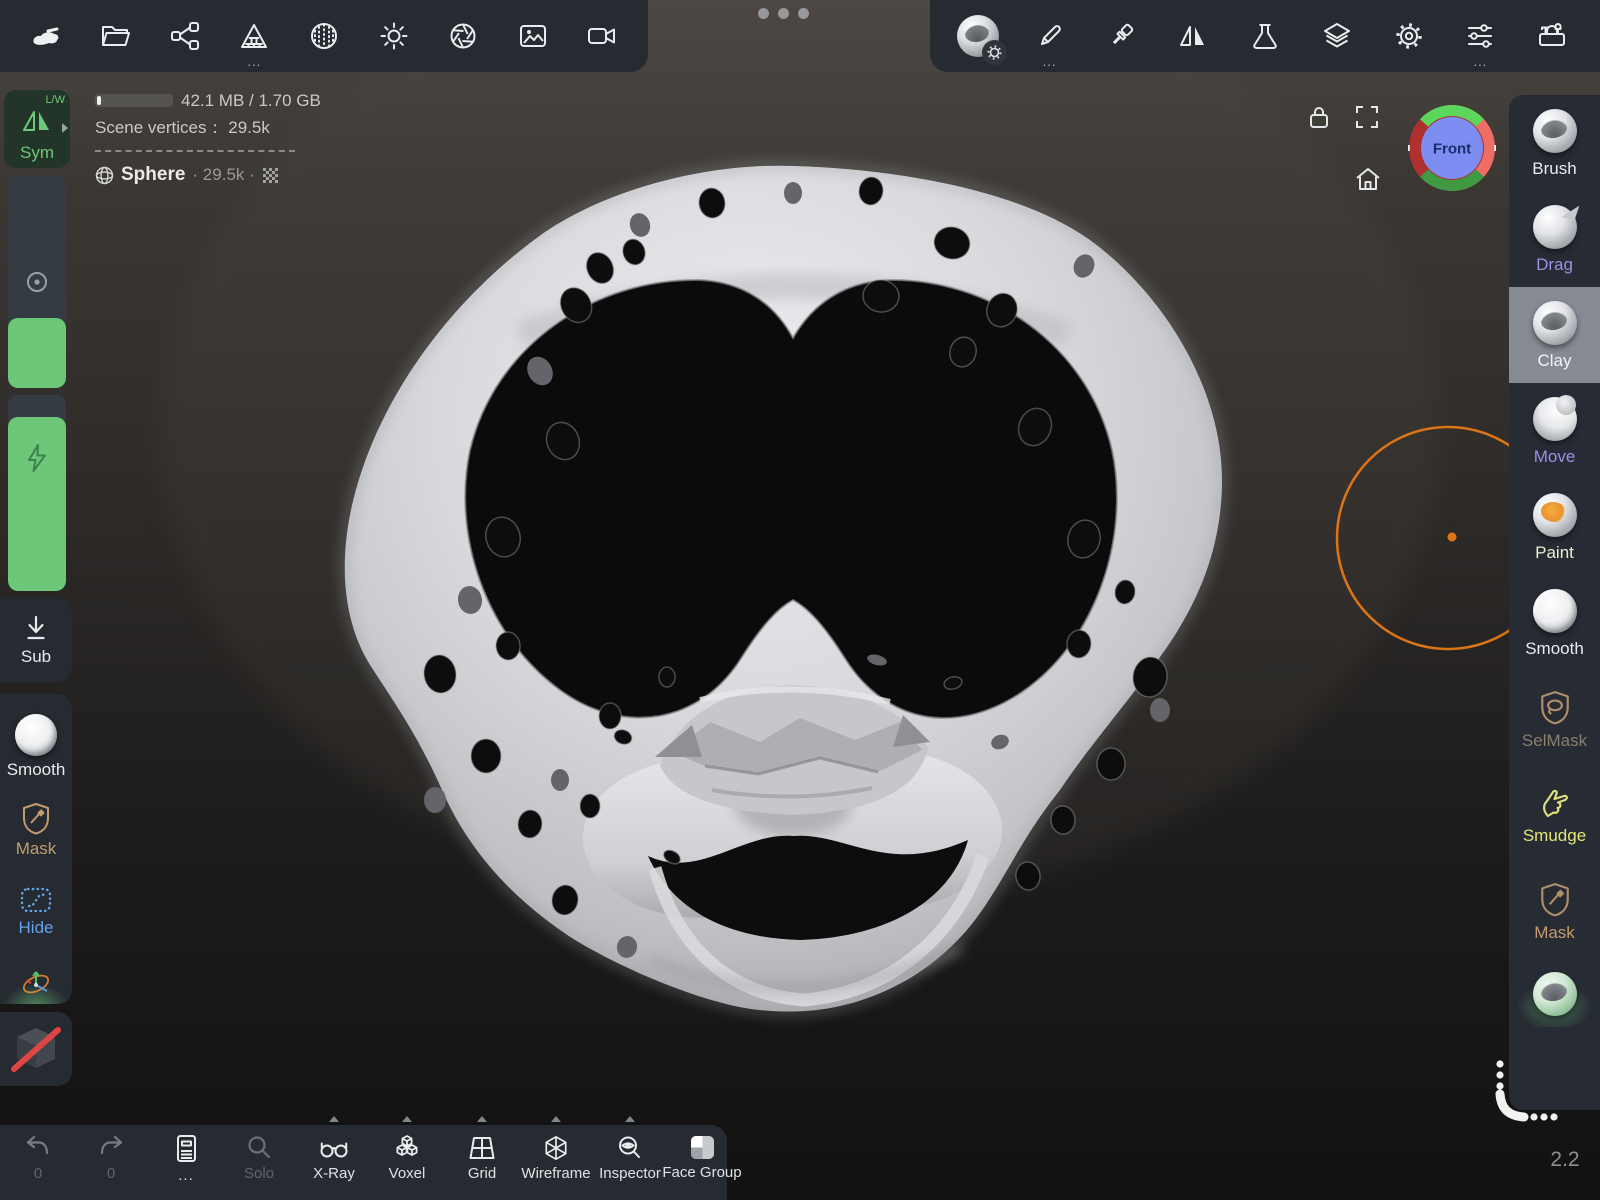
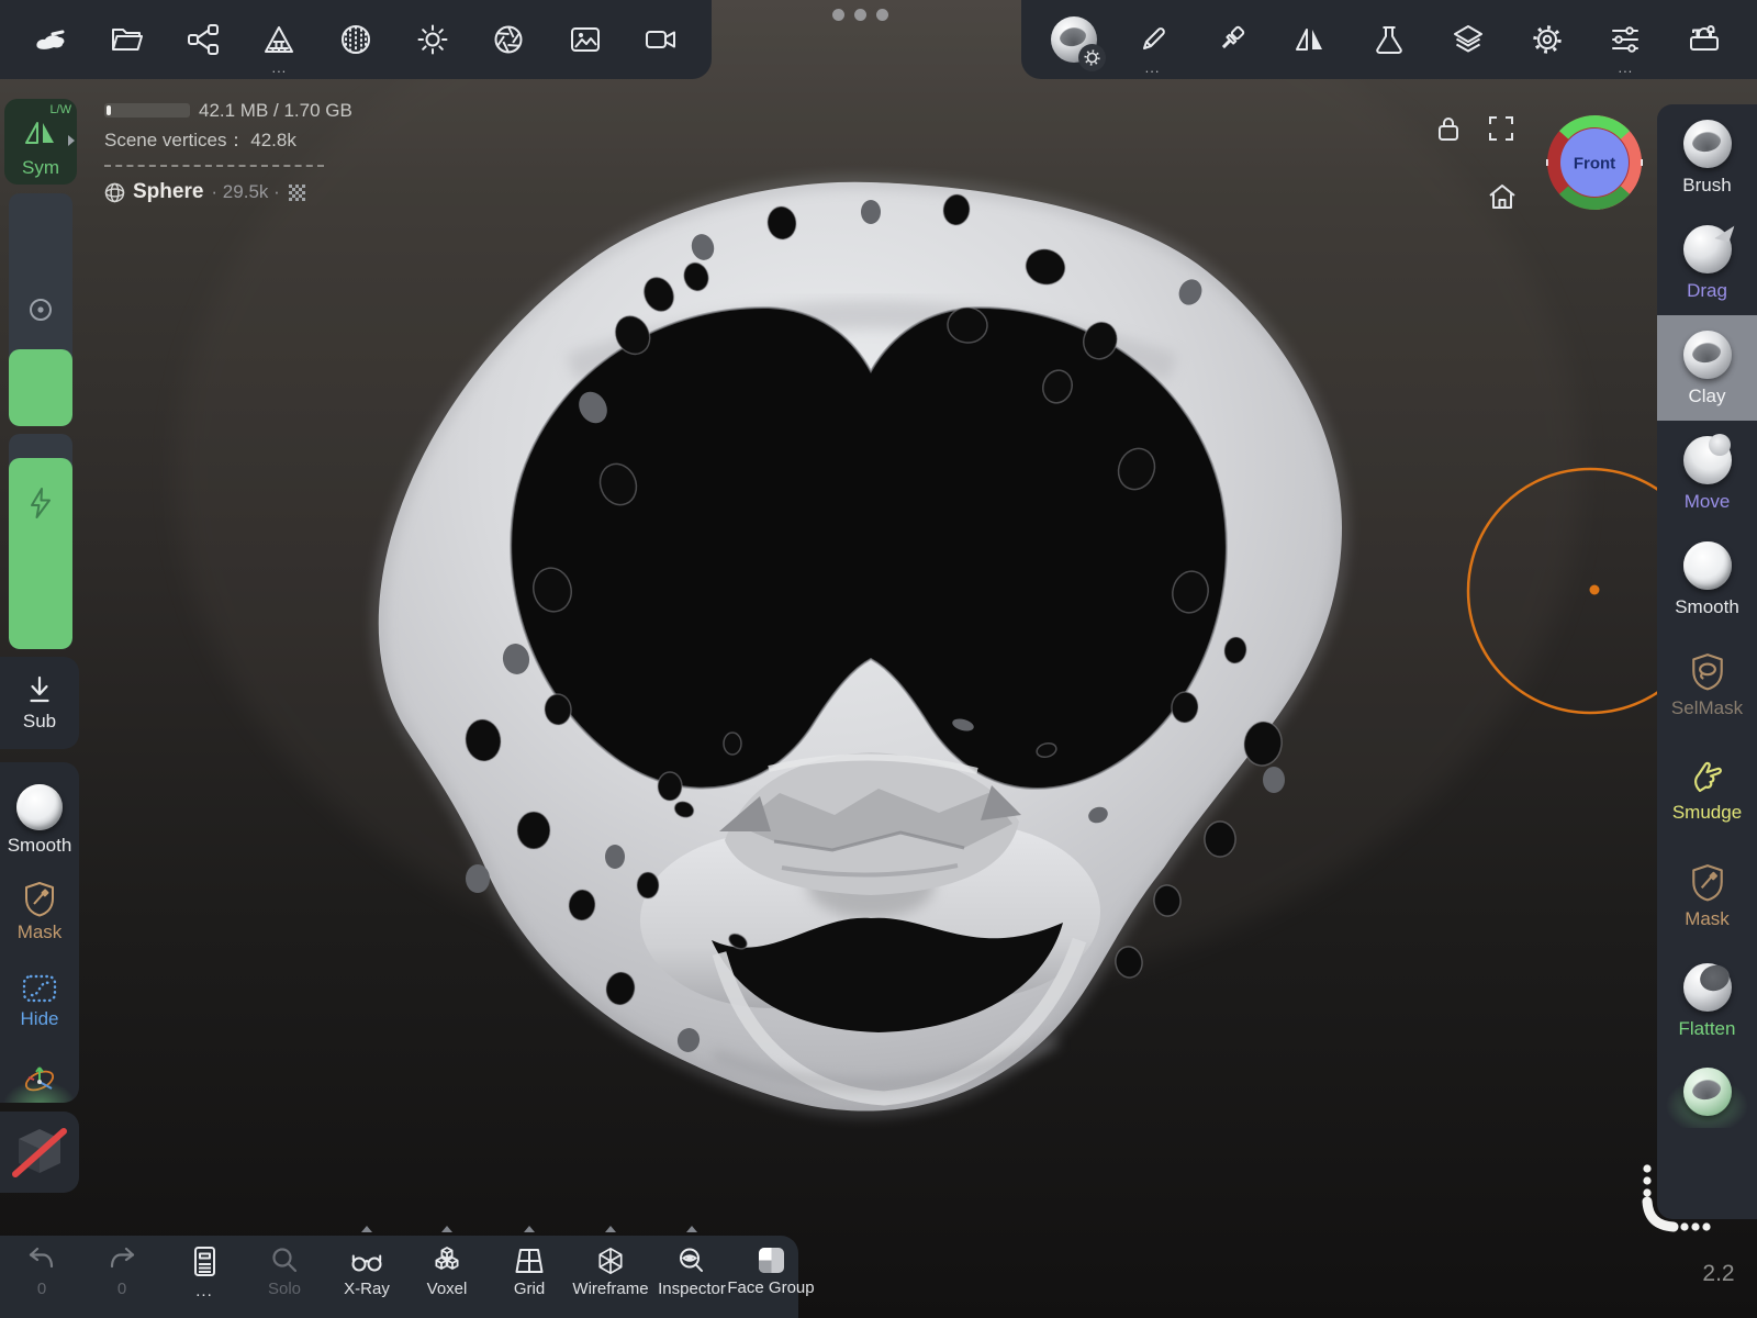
  ...
  ...
  ...
  42.1 MB / 1.70 GB
- Scene vertices： 29.5k
+ Scene vertices： 42.8k
  Sphere
  · 29.5k ·
  Front
  L/W
  Sym
  Sub
  Smooth
  Mask
  Hide
  Brush
  Drag
  Clay
  Move
- Paint
  Smooth
  SelMask
  Smudge
  Mask
+ Flatten
  2.2
  0
  0
  ...
  Solo
  X-Ray
  Voxel
  Grid
  Wireframe
  Inspector
  Face Group
